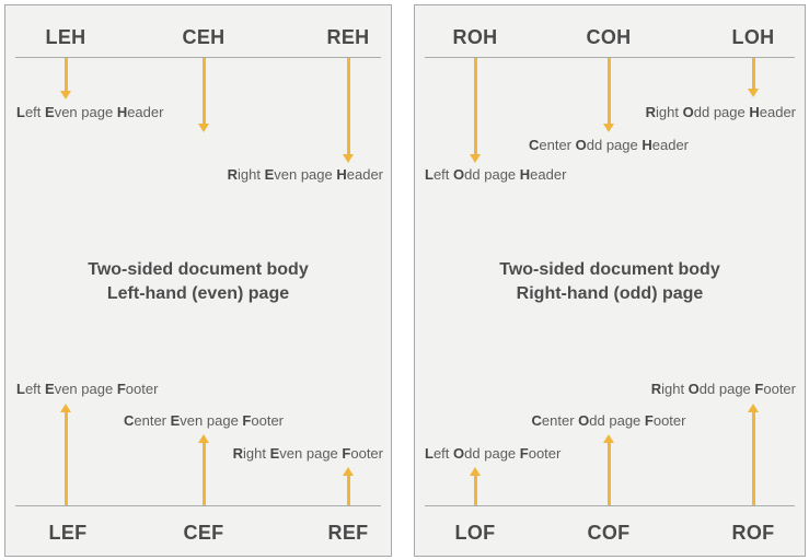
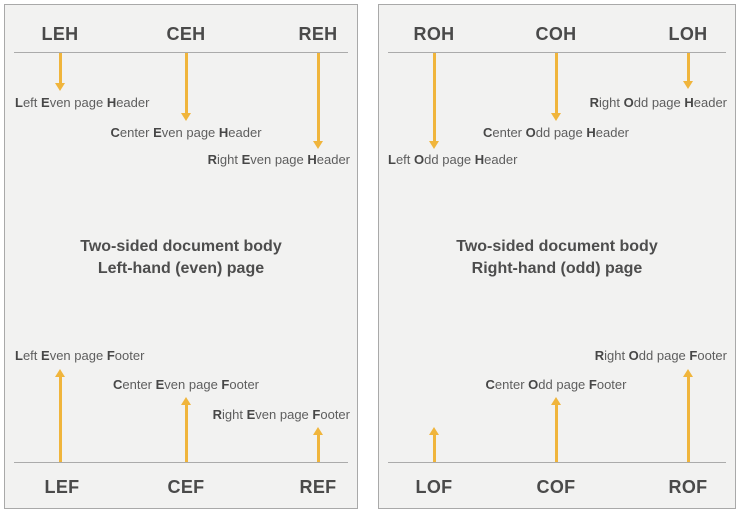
  LEH
  CEH
  REH
  Left Even page Header
+ Center Even page Header
  Right Even page Header
  Two-sided document body
  Left-hand (even) page
  Left Even page Footer
  Center Even page Footer
  Right Even page Footer
  LEF
  CEF
  REF
  ROH
  COH
  LOH
  Right Odd page Header
  Center Odd page Header
  Left Odd page Header
  Two-sided document body
  Right-hand (odd) page
  Right Odd page Footer
  Center Odd page Footer
- Left Odd page Footer
  LOF
  COF
  ROF
